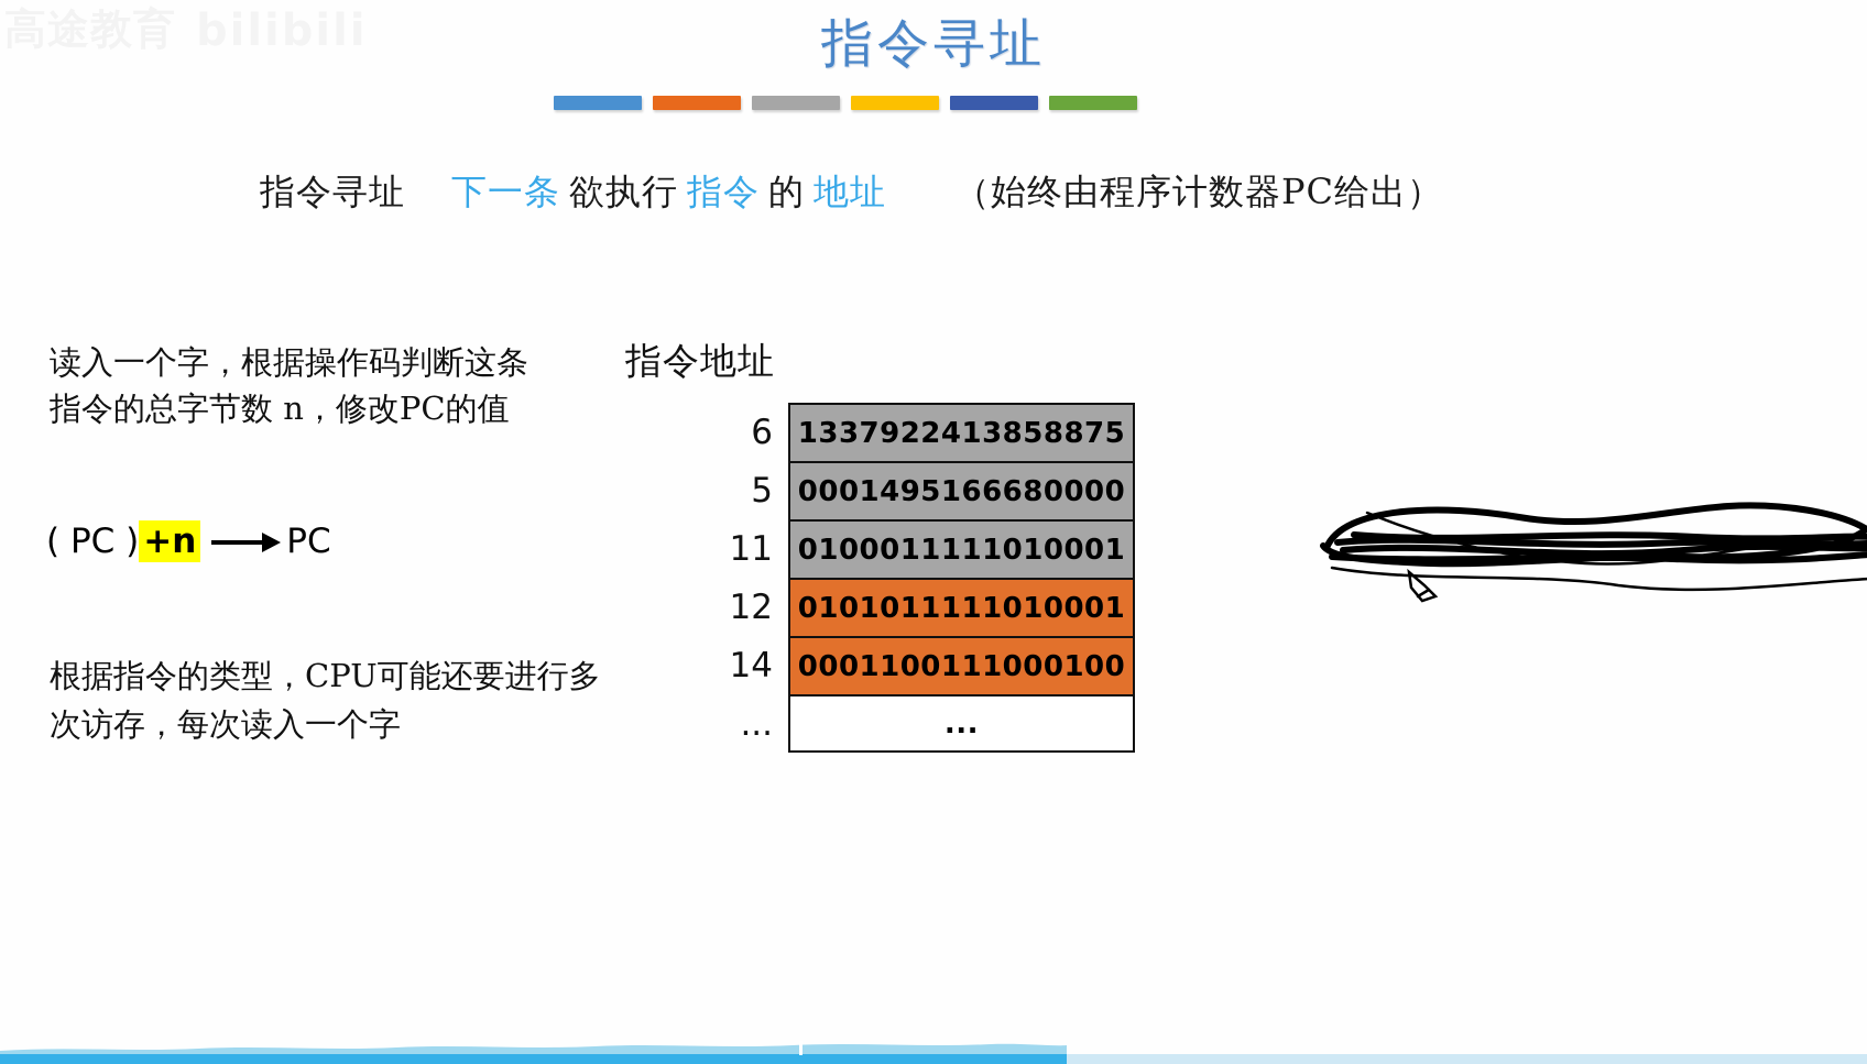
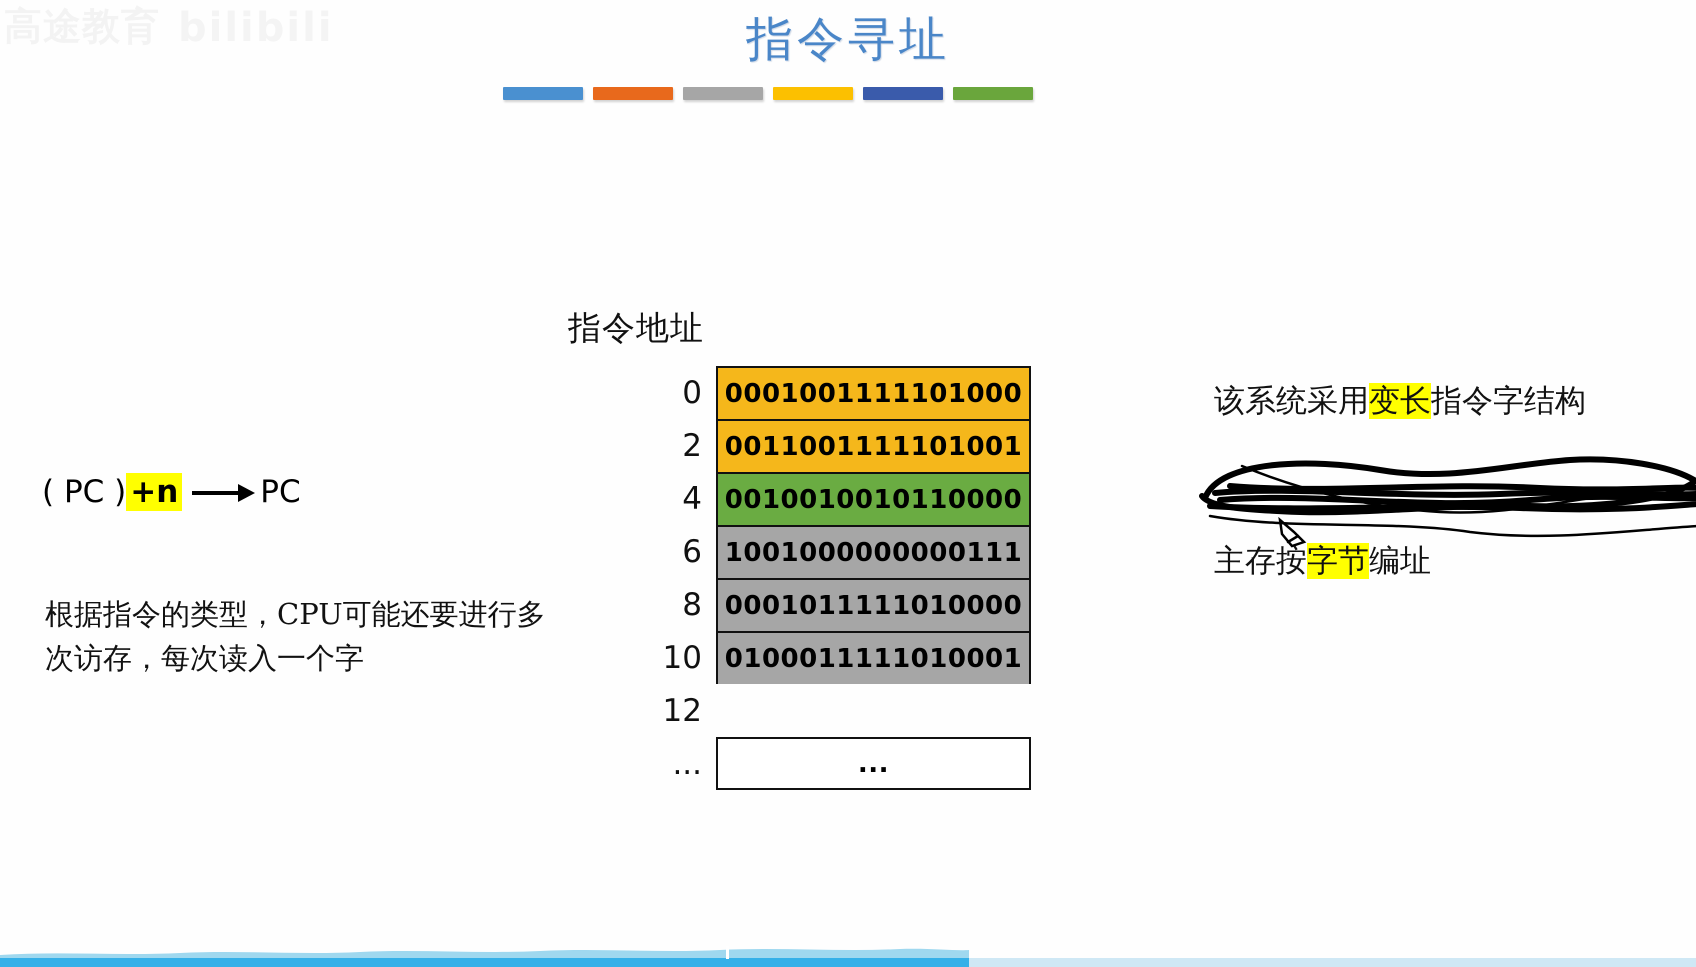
  指令寻址
- 指令寻址 下一条 欲执行 指令 的 地址 （始终由程序计数器PC给出）
- 读入一个字，根据操作码判断这条指令的总字节数 n，修改PC的值
  ( PC )
  +n
  PC
  根据指令的类型，CPU可能还要进行多次访存，每次读入一个字
  指令地址
+ 0
+ 0001001111101000
+ 2
+ 0011001111101001
+ 4
+ 0010010010110000
  6
- 1337922413858875
+ 1001000000000111
- 5
+ 8
- 0001495166680000
+ 0001011111010000
- 11
+ 10
  0100011111010001
  12
- 0101011111010001
- 14
- 0001100111000100
  ...
  ...
+ 该系统采用变长指令字结构
+ 主存按字节编址
